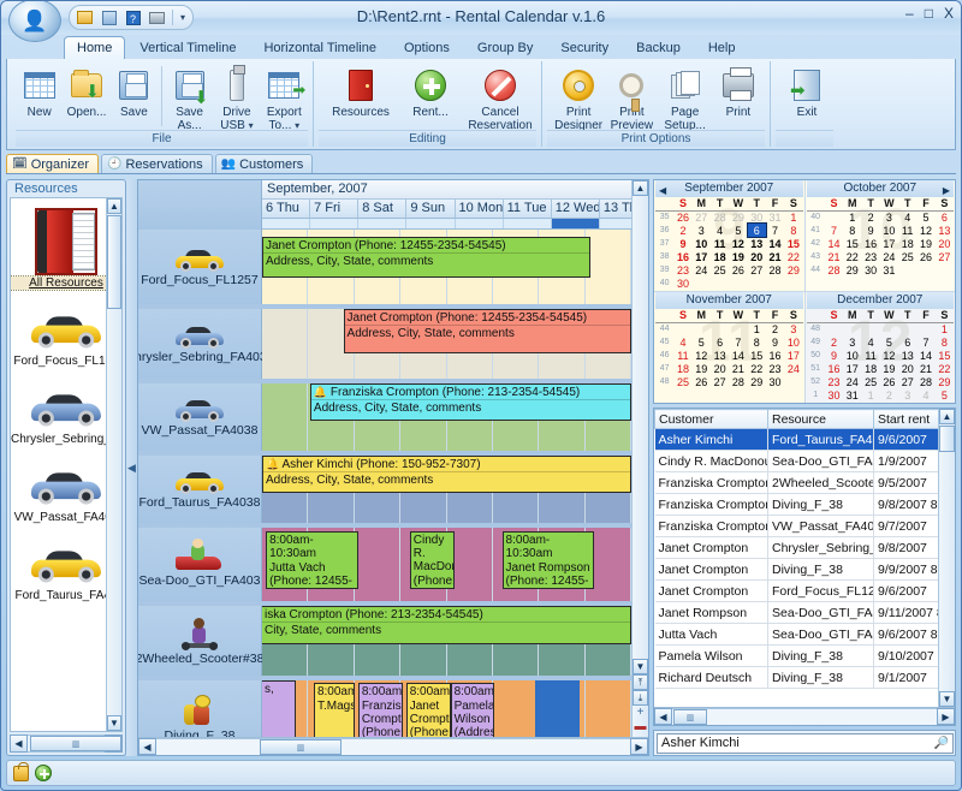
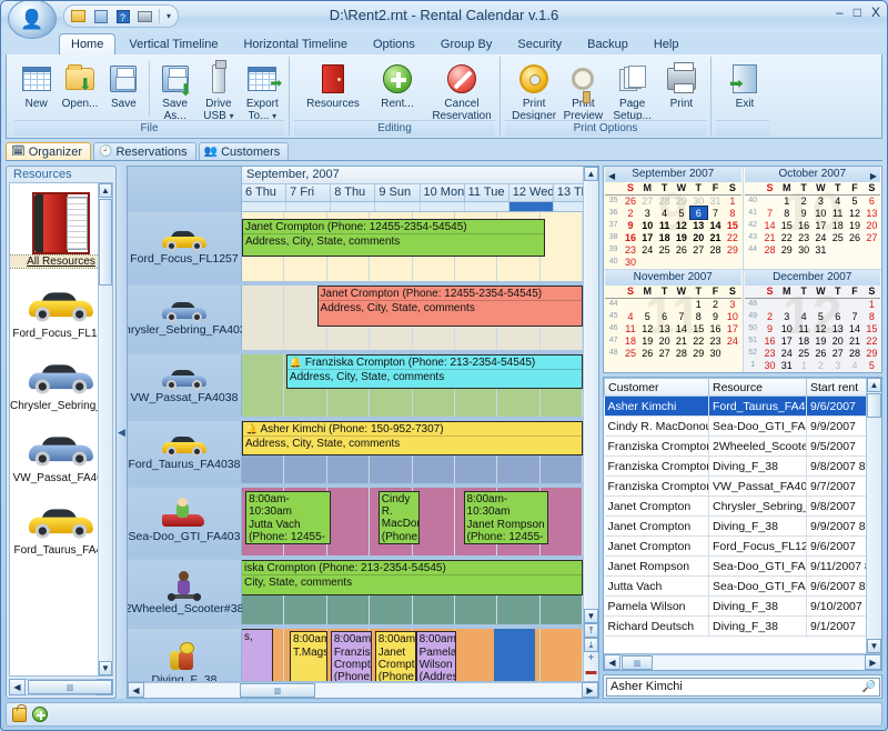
  👤
  ?
  ▾
  D:\Rent2.rnt - Rental Calendar v.1.6
  –
  □
  X
  Home
  Vertical Timeline
  Horizontal Timeline
  Options
  Group By
  Security
  Backup
  Help
  New
  ⬇
  Open...
  Save
  ⬇
  Save As...
  Drive USB ▾
  ➡
  Export To... ▾
  File
  Resources
  Rent...
  Cancel Reservation
  Editing
  Print Designer
  Print Preview
  Page Setup...
  Print
  Print Options
  ➡
  Exit
  🗓
  Organizer
  🕘
  Reservations
  👥
  Customers
  Resources
  All Resources
  Ford_Focus_FL1
  Chrysler_Sebring
  VW_Passat_FA4
  Ford_Taurus_FA
  ▲
  ▼
  ◀
  ◀
  September, 2007
  6 Thu
  7 Fri
- 8 Sat
+ 8 Thu
  9 Sun
  10 Mon
  11 Tue
  12 Wed
  13 T
  Ford_Focus_FL1257
  Janet Crompton (Phone: 12455-2354-54545)
  Address, City, State, comments
  hrysler_Sebring_FA40
  Janet Crompton (Phone: 12455-2354-54545)
  Address, City, State, comments
  VW_Passat_FA4038
  🔔 Franziska Crompton (Phone: 213-2354-54545)
  Address, City, State, comments
  Ford_Taurus_FA4038
  🔔 Asher Kimchi (Phone: 150-952-7307)
  Address, City, State, comments
  Sea-Doo_GTI_FA403
  8:00am-10:30am
  Cindy R. MacDo
  8:00am-10:30am
  2Wheeled_Scooter#38
  iska Crompton (Phone: 213-2354-54545)
  City, State, comments
  Diving_F_38
  s,
  8:00am
  T.Mags
  8:00am
  Franzis Crompt (Phone
  8:00am
  Janet Crompt (Phone
  8:00am
  Pamela Wilson (Addres
  ▲
  ▼
  ⤒
  ⤓
  +
  ▬
  ◀
  ▶
  ◀
  September 2007
  9
  	S	M	T	W	T	F	S
  	26	27	28	29	30	31	1
  	2	3	4	5	6	7	8
  	9	10	11	12	13	14	15
  	16	17	18	19	20	21	22
  	23	24	25	26	27	28	29
  October 2007
  ▶
  10
  	S	M	T	W	T	F	S
  		1	2	3	4	5	6
  	7	8	9	10	11	12	13
  	14	15	16	17	18	19	20
  	21	22	23	24	25	26	27
  	28	29	30	31
  November 2007
  11
  	S	M	T	W	T	F	S
  	4	5	6	7	8	9	10
  	11	12	13	14	15	16	17
  	18	19	20	21	22	23	24
  	25	26	27	28	29	30
  December 2007
  12
  	S	M	T	W	T	F	S
  	2	3	4	5	6	7	8
  	9	10	11	12	13	14	15
  	16	17	18	19	20	21	22
  	23	24	25	26	27	28	29
  	30	31	1	2	3	4	5
  Customer	Resource	Start rent
  Asher Kimchi	Ford_Taurus_FA4	9/6/2007
- Cindy R. MacDono	Sea-Doo_GTI_FA	1/9/2007
+ Cindy R. MacDono	Sea-Doo_GTI_FA	9/9/2007
  Franziska Crompto	2Wheeled_Scoote	9/5/2007
  Franziska Crompto	Diving_F_38	9/8/2007 8
  Franziska Crompto	VW_Passat_FA40	9/7/2007
  Janet Crompton	Chrysler_Sebring_	9/8/2007
  Janet Crompton	Diving_F_38	9/9/2007 8
  Janet Crompton	Ford_Focus_FL12	9/6/2007
  Janet Rompson	Sea-Doo_GTI_FA	9/11/2007
  Jutta Vach	Sea-Doo_GTI_FA	9/6/2007 8
  Pamela Wilson	Diving_F_38	9/10/2007
  Richard Deutsch	Diving_F_38	9/1/2007
  ▲
  ▼
  ◀
  ▶
  Asher Kimchi
  🔎
